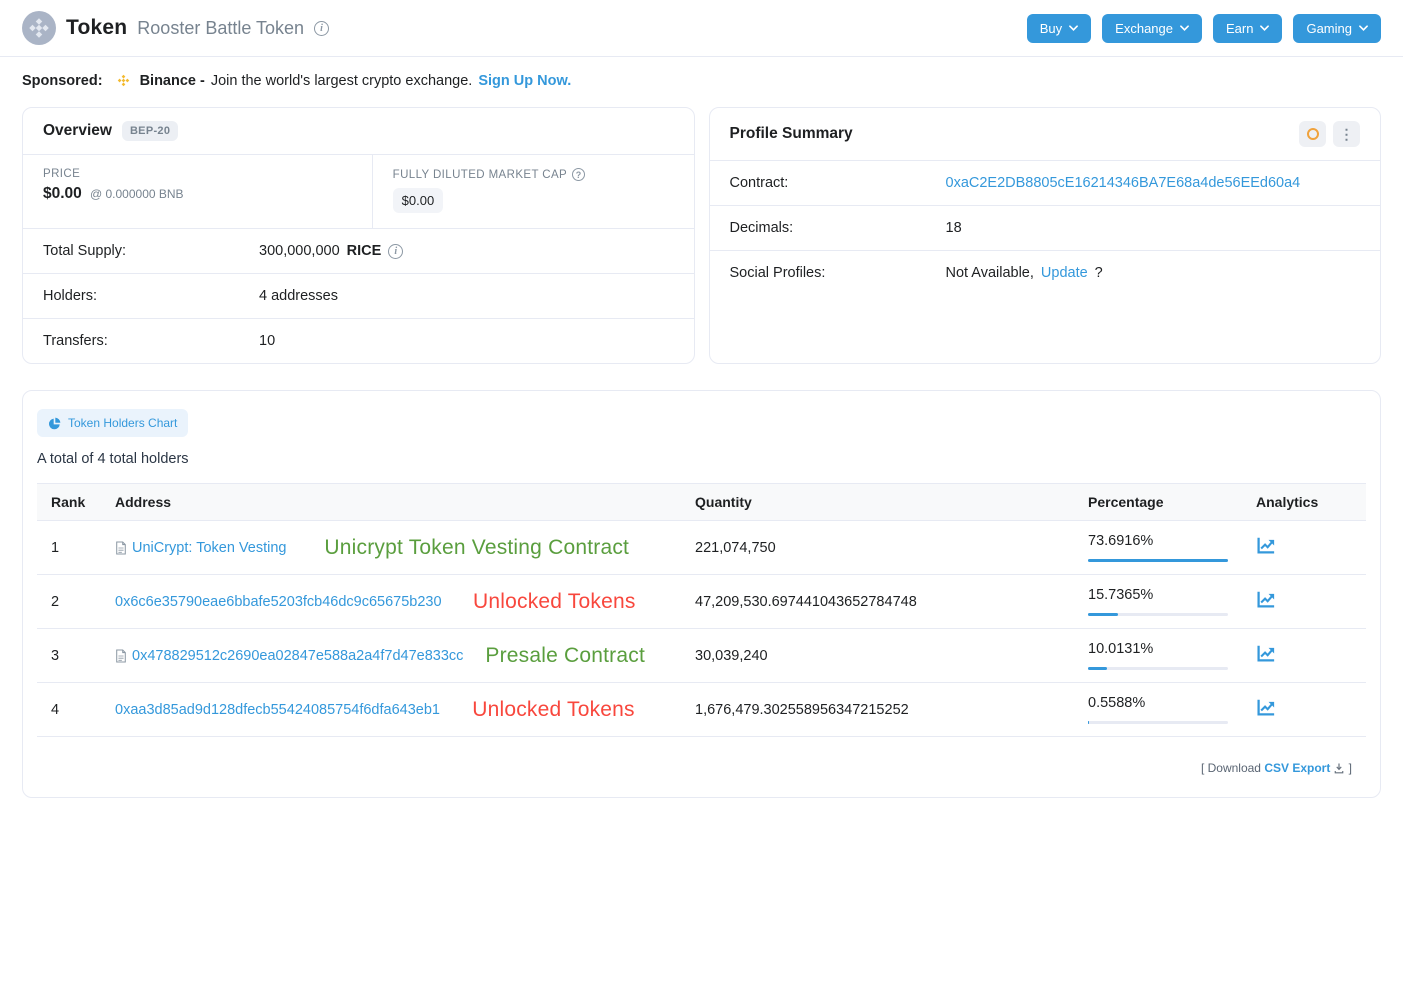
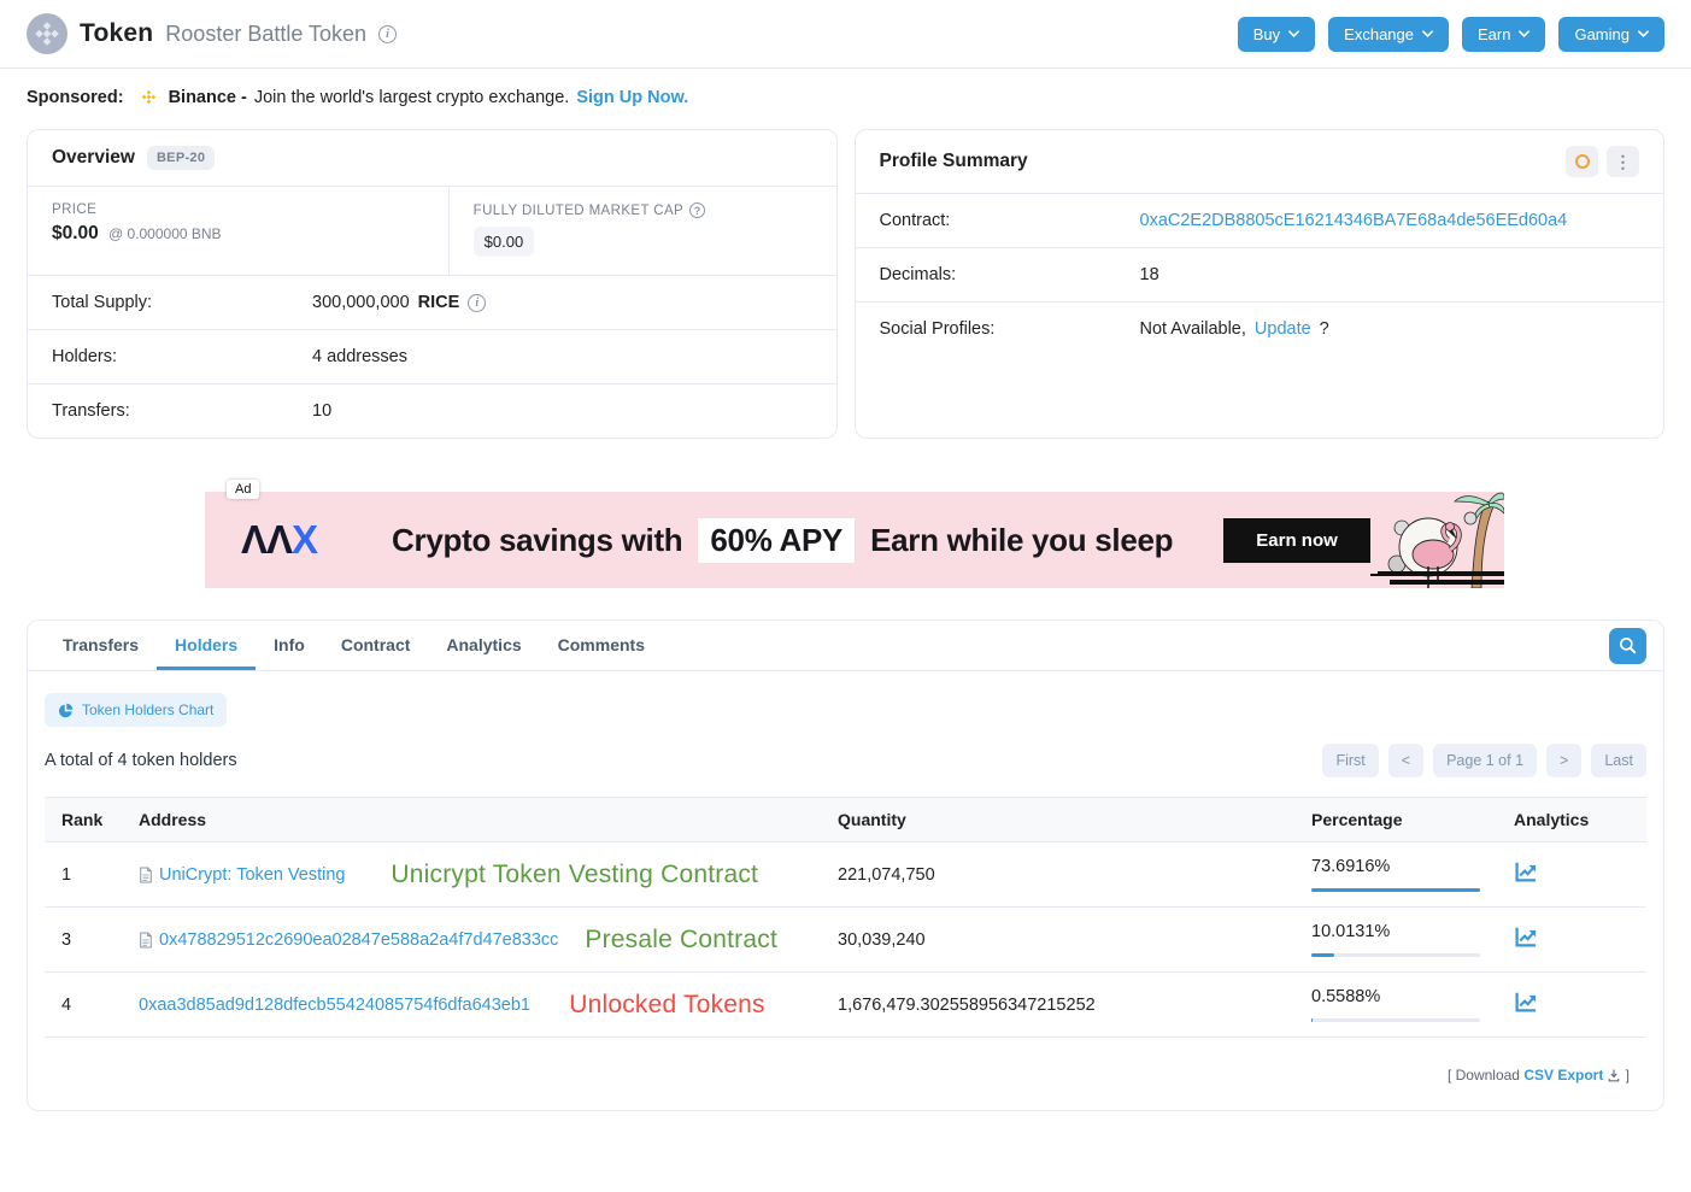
  Token
  Rooster Battle Token
  i
  Buy
  Exchange
  Earn
  Gaming
  Sponsored:
  Binance -
  Join the world's largest crypto exchange.
  Sign Up Now.
  Overview
  BEP-20
  PRICE
  $0.00 @ 0.000000 BNB
  FULLY DILUTED MARKET CAP
  ?
  $0.00
  Total Supply:
  300,000,000
  RICE
  i
  Holders:
  4 addresses
  Transfers:
  10
  Profile Summary
  ⋮
  Contract:
  0xaC2E2DB8805cE16214346BA7E68a4de56EEd60a4
  Decimals:
  18
  Social Profiles:
  Not Available,
  Update
  ?
+ Ad
+ ΛΛ
+ X
+ Crypto savings with
+ 60% APY
+ Earn while you sleep
+ Earn now
+ Transfers
+ Holders
+ Info
+ Contract
+ Analytics
+ Comments
  Token Holders Chart
- A total of 4 total holders
+ A total of 4 token holders
+ First
+ <
+ Page 1 of 1
+ >
+ Last
  Rank	Address	Quantity	Percentage	Analytics
  1	UniCrypt: Token Vesting Unicrypt Token Vesting Contract	221,074,750	73.6916%
- 2	0x6c6e35790eae6bbafe5203fcb46dc9c65675b230 Unlocked Tokens	47,209,530.697441043652784748	15.7365%
  3	0x478829512c2690ea02847e588a2a4f7d47e833cc Presale Contract	30,039,240	10.0131%
  4	0xaa3d85ad9d128dfecb55424085754f6dfa643eb1 Unlocked Tokens	1,676,479.302558956347215252	0.5588%
  [ Download CSV Export ]
